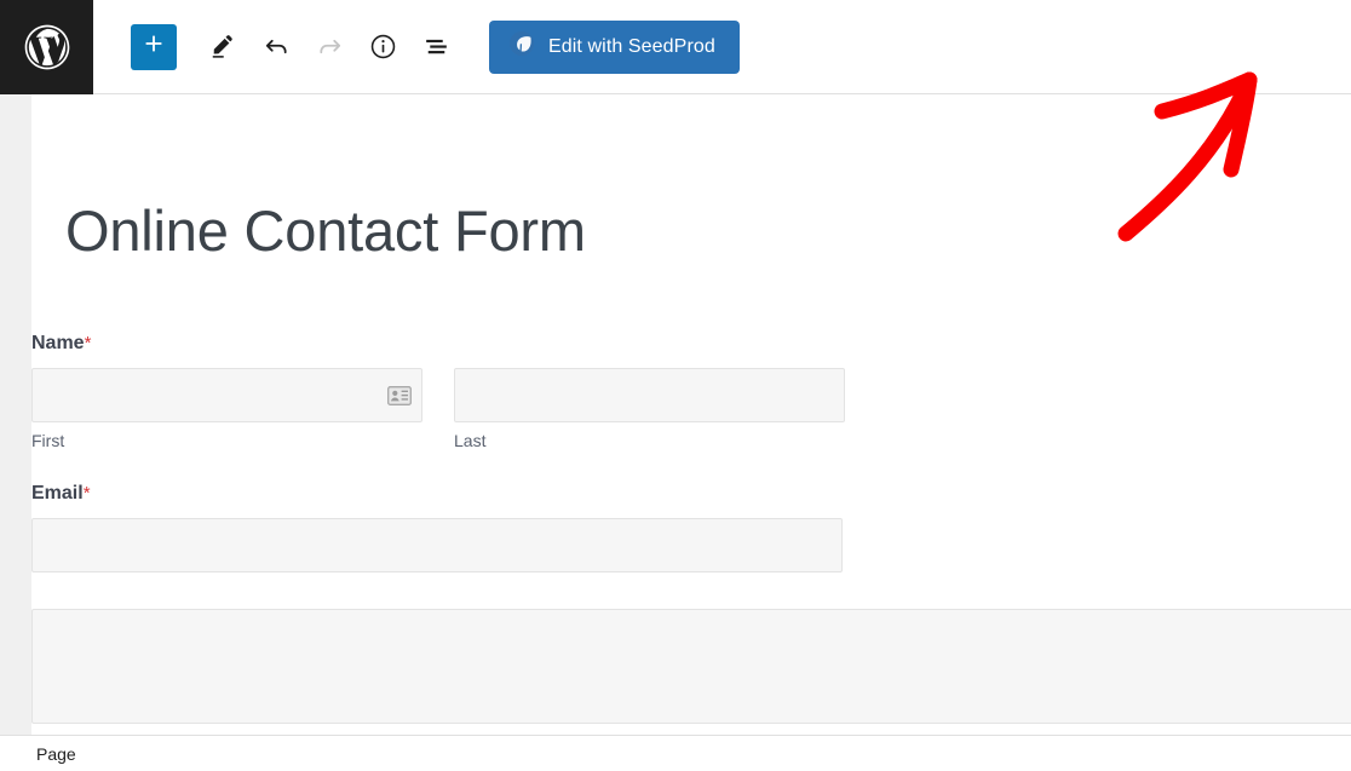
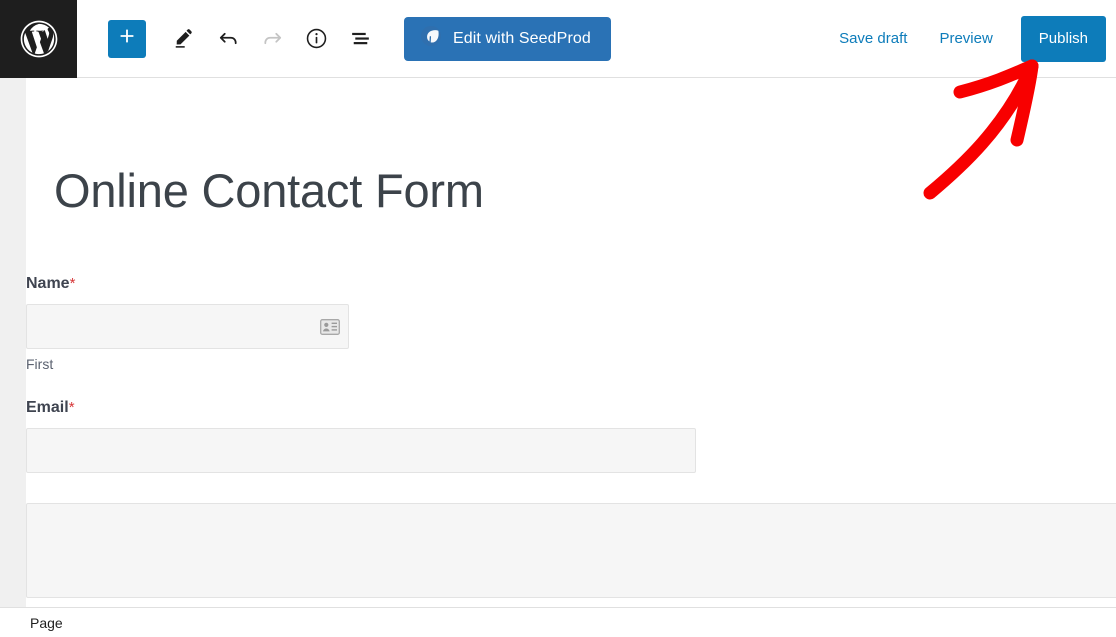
  Edit with SeedProd
+ Save draft
+ Preview
+ Publish
  Online Contact Form
  Name*
  First
- Last
  Email*
  Page
